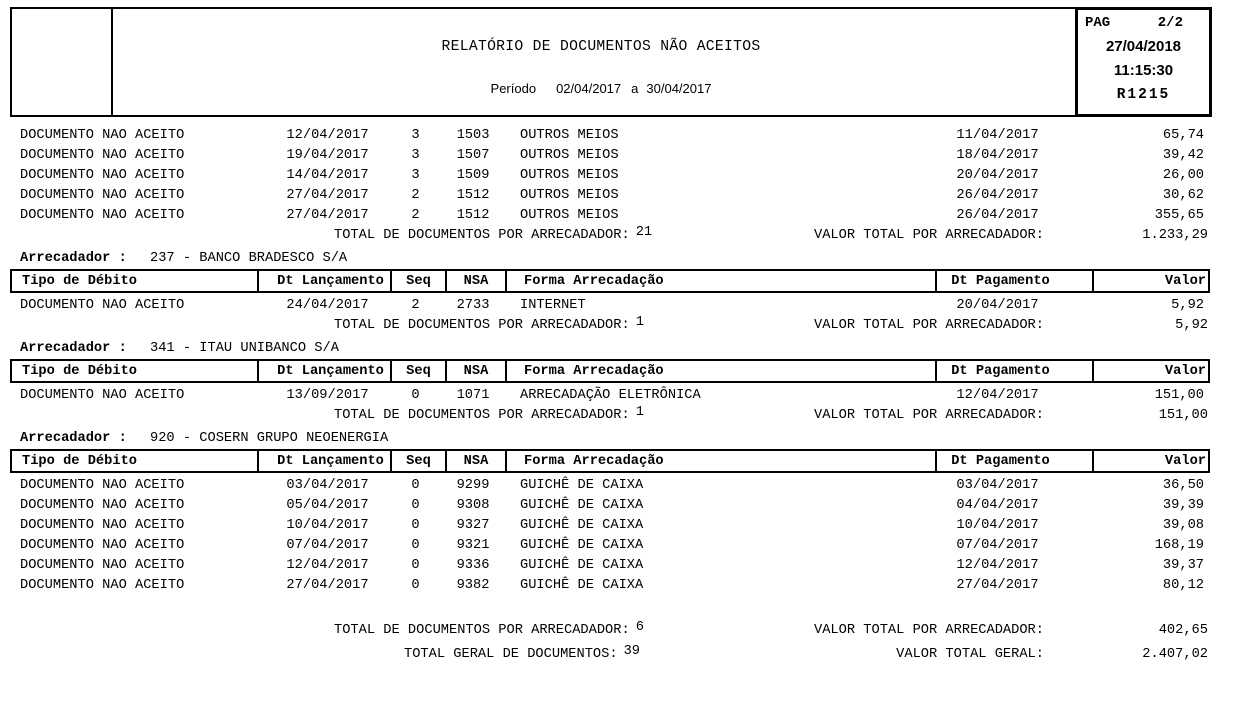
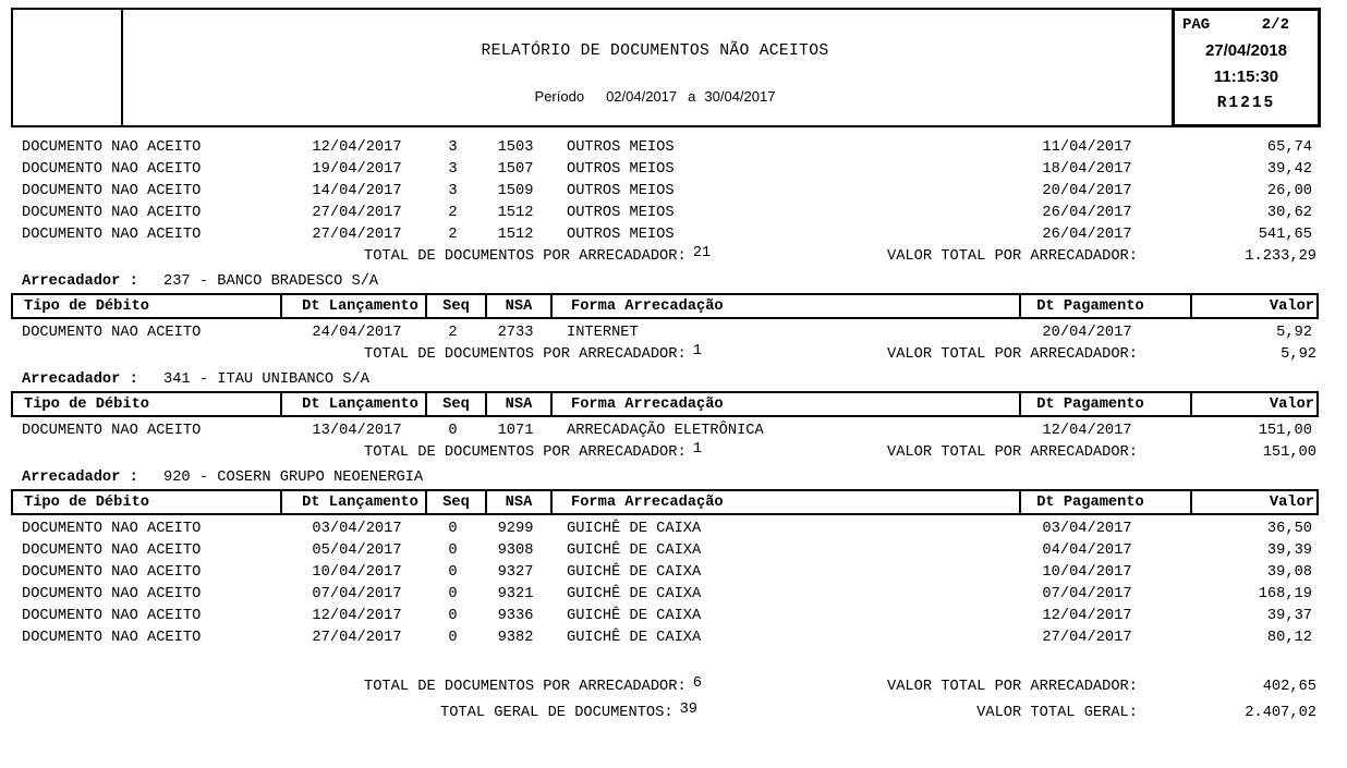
  RELATÓRIO DE DOCUMENTOS NÃO ACEITOS
  Período
  02/04/2017
  a
  30/04/2017
  PAG
  2/2
  27/04/2018
  11:15:30
  R1215
  DOCUMENTO NAO ACEITO
  12/04/2017
  3
  1503
  OUTROS MEIOS
  11/04/2017
  65,74
  DOCUMENTO NAO ACEITO
  19/04/2017
  3
  1507
  OUTROS MEIOS
  18/04/2017
  39,42
  DOCUMENTO NAO ACEITO
  14/04/2017
  3
  1509
  OUTROS MEIOS
  20/04/2017
  26,00
  DOCUMENTO NAO ACEITO
  27/04/2017
  2
  1512
  OUTROS MEIOS
  26/04/2017
  30,62
  DOCUMENTO NAO ACEITO
  27/04/2017
  2
  1512
  OUTROS MEIOS
  26/04/2017
- 355,65
+ 541,65
  TOTAL DE DOCUMENTOS POR ARRECADADOR: 21
  VALOR TOTAL POR ARRECADADOR:
  1.233,29
  Arrecadador :
  237 - BANCO BRADESCO S/A
  Tipo de Débito
  Dt Lançamento
  Seq
  NSA
  Forma Arrecadação
  Dt Pagamento
  Valor
  DOCUMENTO NAO ACEITO
  24/04/2017
  2
  2733
  INTERNET
  20/04/2017
  5,92
  TOTAL DE DOCUMENTOS POR ARRECADADOR: 1
  VALOR TOTAL POR ARRECADADOR:
  5,92
  Arrecadador :
  341 - ITAU UNIBANCO S/A
  Tipo de Débito
  Dt Lançamento
  Seq
  NSA
  Forma Arrecadação
  Dt Pagamento
  Valor
  DOCUMENTO NAO ACEITO
- 13/09/2017
+ 13/04/2017
  0
  1071
  ARRECADAÇÃO ELETRÔNICA
  12/04/2017
  151,00
  TOTAL DE DOCUMENTOS POR ARRECADADOR: 1
  VALOR TOTAL POR ARRECADADOR:
  151,00
  Arrecadador :
  920 - COSERN GRUPO NEOENERGIA
  Tipo de Débito
  Dt Lançamento
  Seq
  NSA
  Forma Arrecadação
  Dt Pagamento
  Valor
  DOCUMENTO NAO ACEITO
  03/04/2017
  0
  9299
  GUICHÊ DE CAIXA
  03/04/2017
  36,50
  DOCUMENTO NAO ACEITO
  05/04/2017
  0
  9308
  GUICHÊ DE CAIXA
  04/04/2017
  39,39
  DOCUMENTO NAO ACEITO
  10/04/2017
  0
  9327
  GUICHÊ DE CAIXA
  10/04/2017
  39,08
  DOCUMENTO NAO ACEITO
  07/04/2017
  0
  9321
  GUICHÊ DE CAIXA
  07/04/2017
  168,19
  DOCUMENTO NAO ACEITO
  12/04/2017
  0
  9336
  GUICHÊ DE CAIXA
  12/04/2017
  39,37
  DOCUMENTO NAO ACEITO
  27/04/2017
  0
  9382
  GUICHÊ DE CAIXA
  27/04/2017
  80,12
  TOTAL DE DOCUMENTOS POR ARRECADADOR: 6
  VALOR TOTAL POR ARRECADADOR:
  402,65
  TOTAL GERAL DE DOCUMENTOS: 39
  VALOR TOTAL GERAL:
  2.407,02
